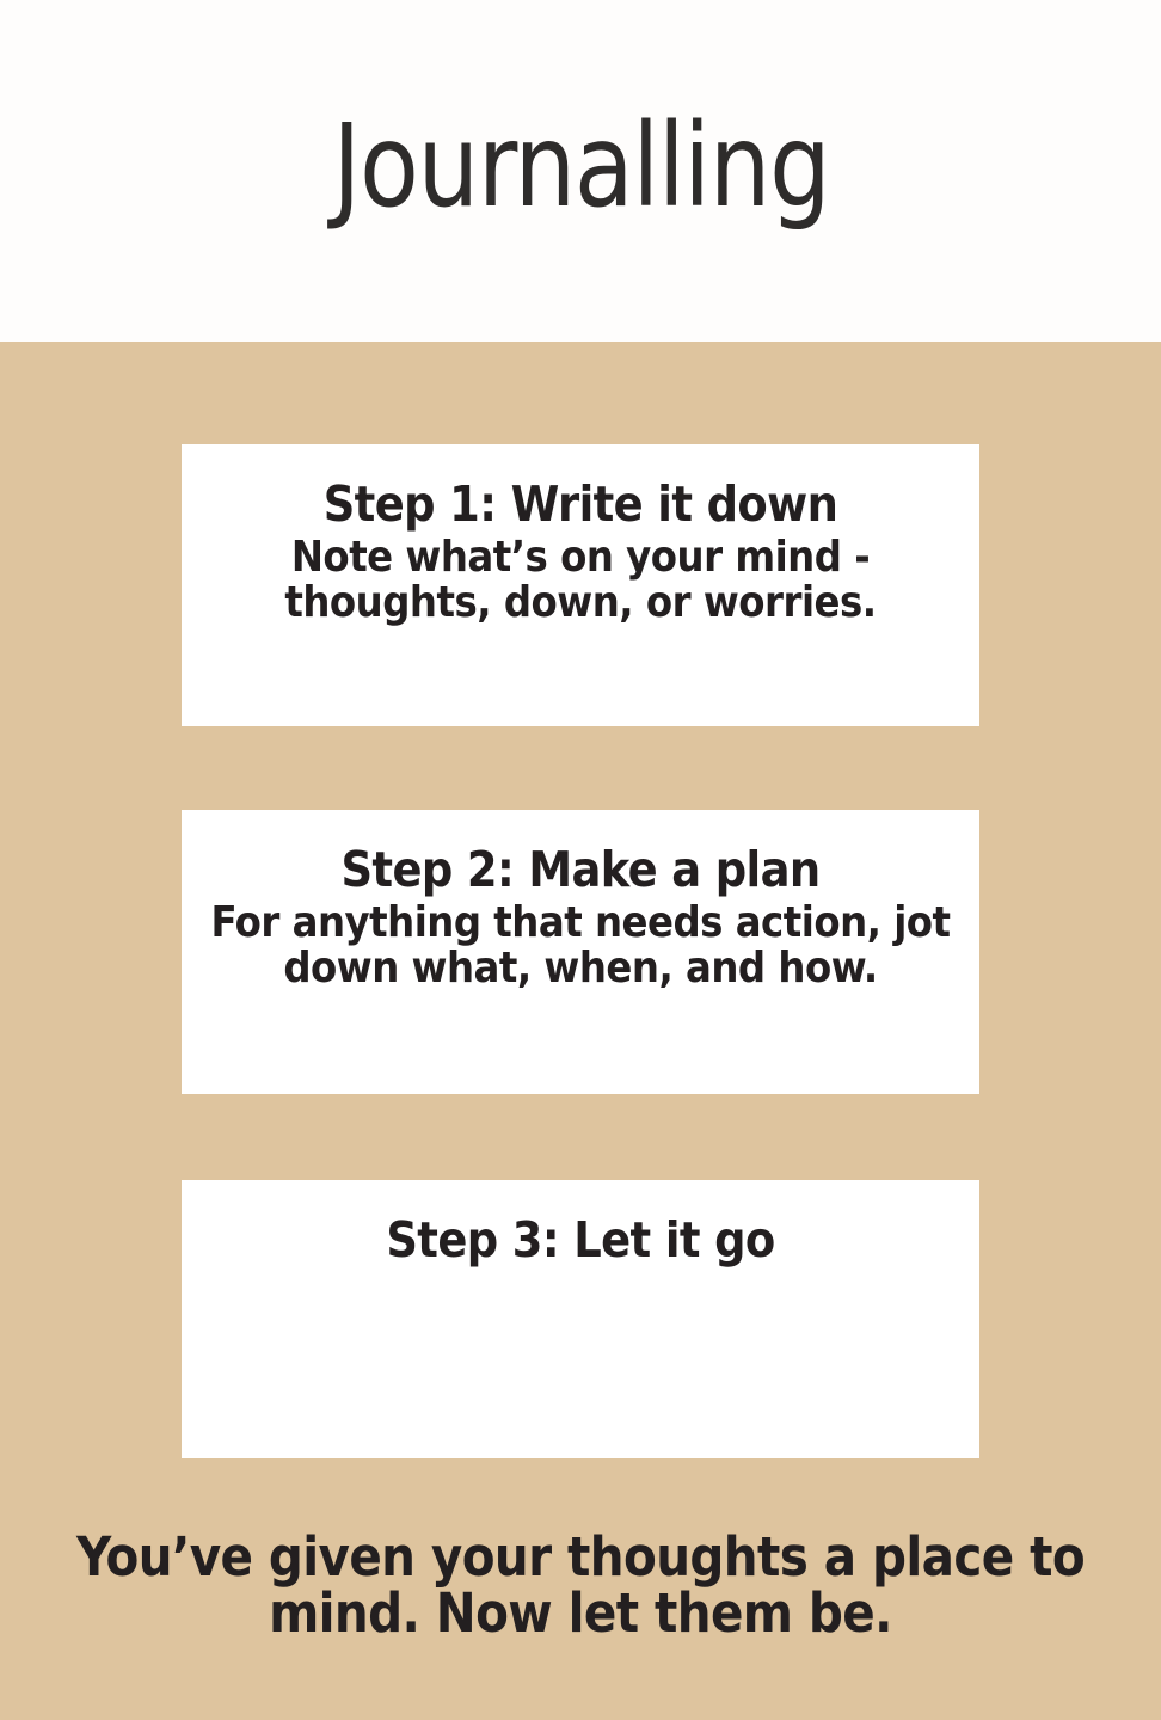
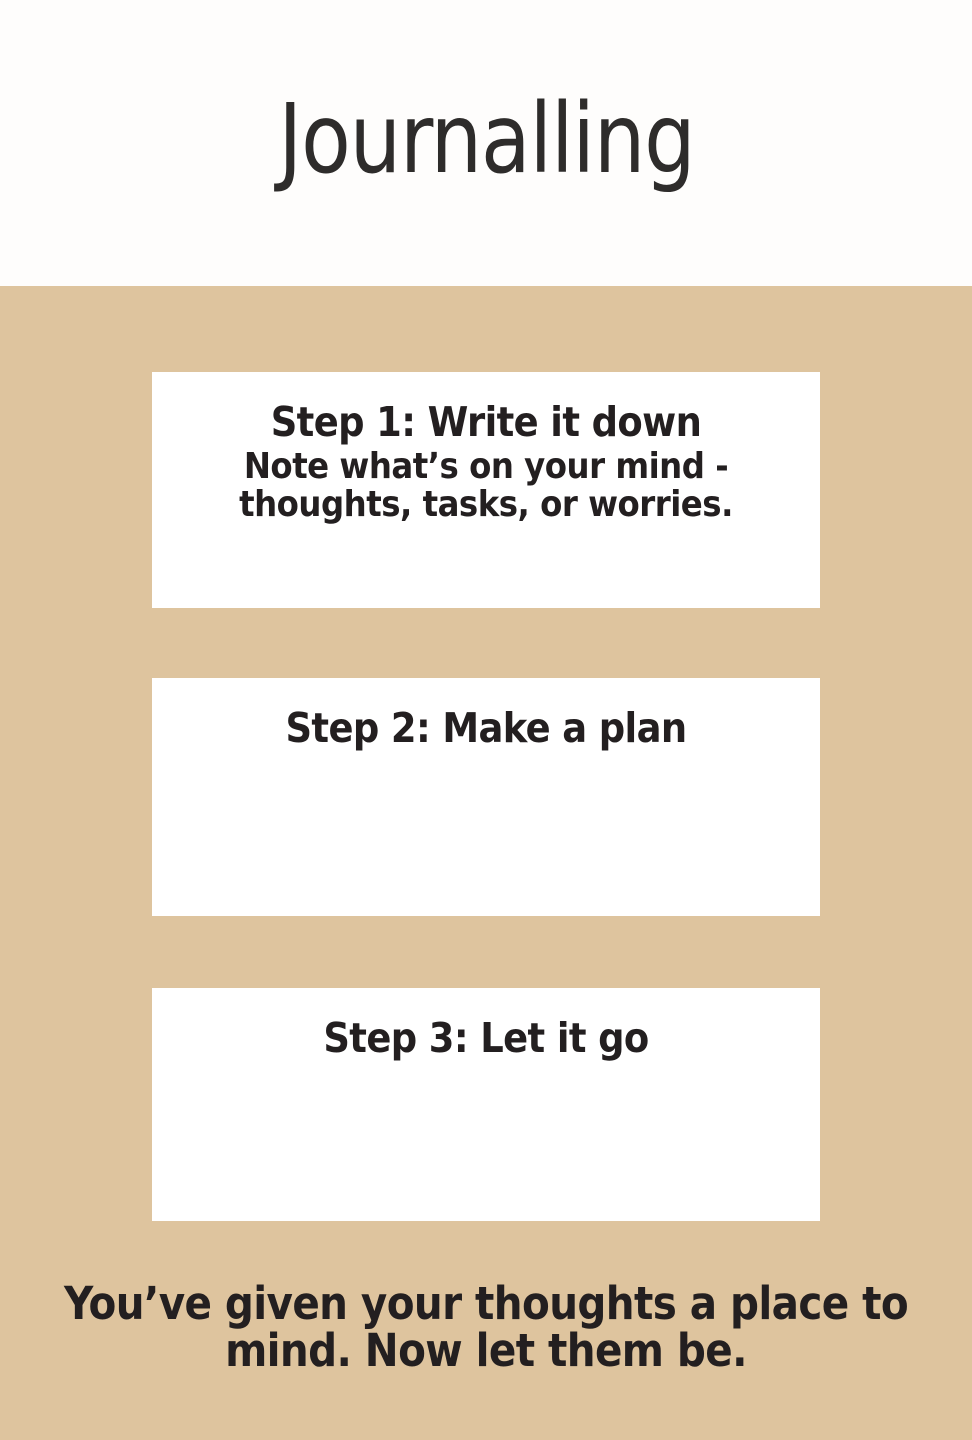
  Journalling
  Step 1: Write it down
- Note what’s on your mind - thoughts, down, or worries.
+ Note what’s on your mind - thoughts, tasks, or worries.
  Step 2: Make a plan
- For anything that needs action, jot down what, when, and how.
  Step 3: Let it go
  You’ve given your thoughts a place to mind. Now let them be.
